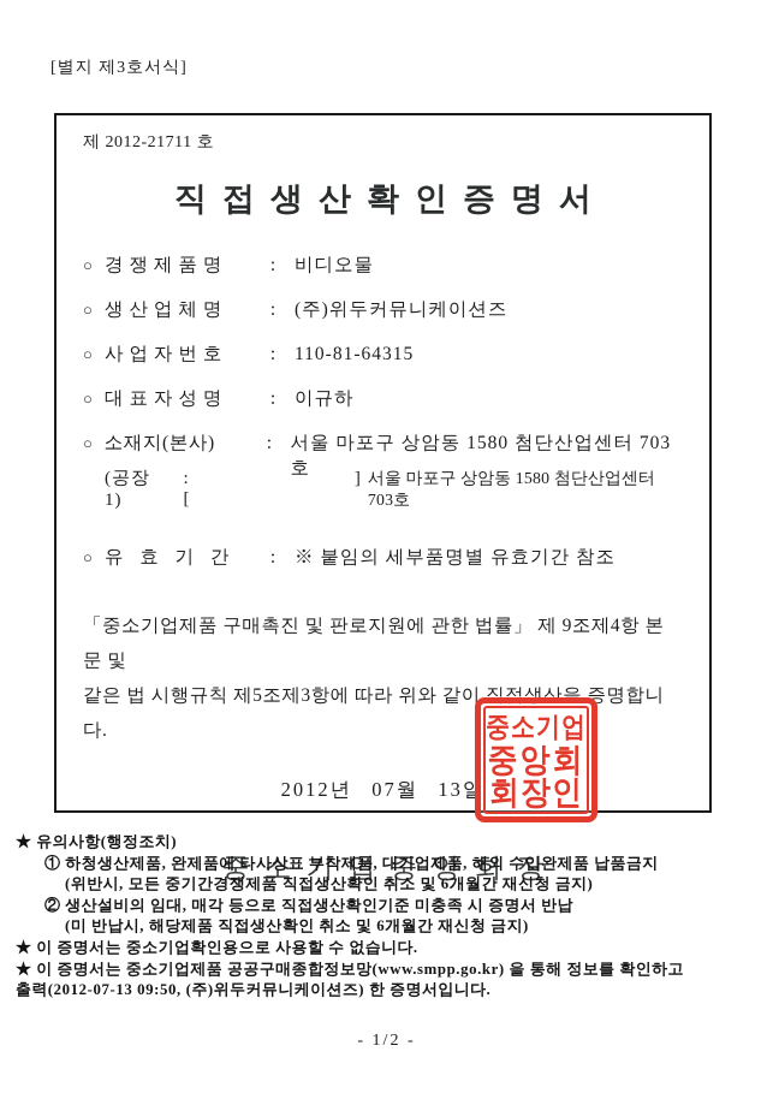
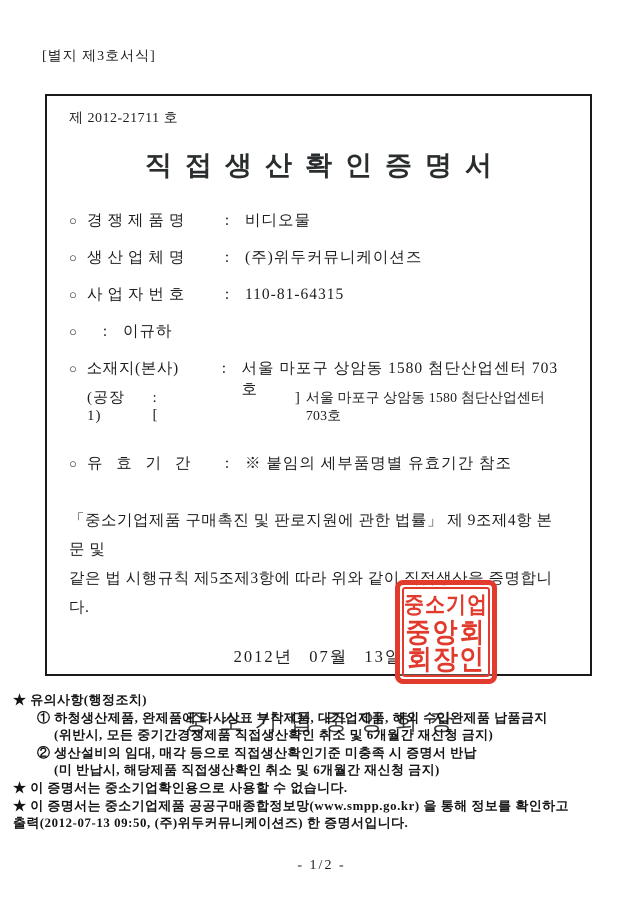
  [별지 제3호서식]
  제 2012-21711 호
  직접생산확인증명서
  ○
  경쟁제품명
  :
  비디오물
  ○
  생산업체명
  :
  (주)위두커뮤니케이션즈
  ○
  사업자번호
  :
  110-81-64315
  ○
- 대표자성명
  :
  이규하
  ○
  소재지(본사)
  :
  서울 마포구 상암동 1580 첨단산업센터 703호
  (공장1)
  : [
  ]
  서울 마포구 상암동 1580 첨단산업센터 703호
  ○
  유 효 기 간
  :
  ※ 붙임의 세부품명별 유효기간 참조
  「중소기업제품 구매촉진 및 판로지원에 관한 법률」 제 9조제4항 본문 및
  같은 법 시행규칙 제5조제3항에 따라 위와 같이 직접생산을 증명합니다.
  2012년 07월 13일
  중소기업중앙회장
  중소기업
  중앙회
  회장인
  ★ 유의사항(행정조치)
  ① 하청생산제품, 완제품에 타사상표 부착제품, 대기업제품, 해외 수입완제품 납품금지
  (위반시, 모든 중기간경쟁제품 직접생산확인 취소 및 6개월간 재신청 금지)
  ② 생산설비의 임대, 매각 등으로 직접생산확인기준 미충족 시 증명서 반납
  (미 반납시, 해당제품 직접생산확인 취소 및 6개월간 재신청 금지)
  ★ 이 증명서는 중소기업확인용으로 사용할 수 없습니다.
  ★ 이 증명서는 중소기업제품 공공구매종합정보망(www.smpp.go.kr) 을 통해 정보를 확인하고
  출력(2012-07-13 09:50, (주)위두커뮤니케이션즈) 한 증명서입니다.
  - 1/2 -
